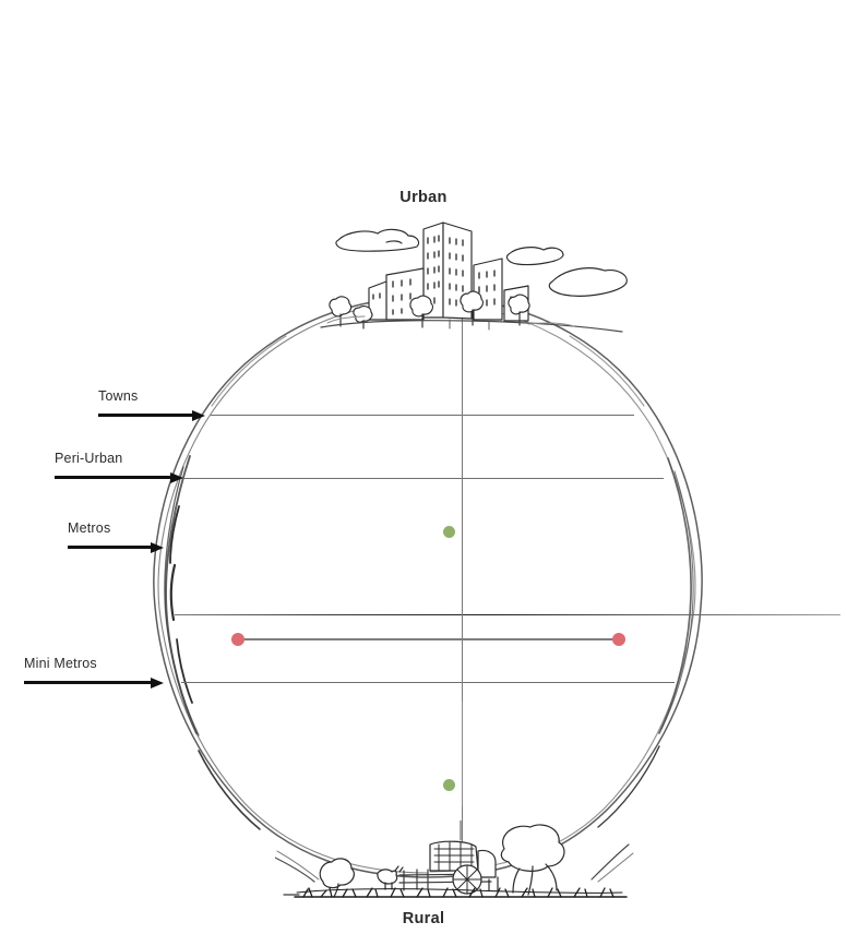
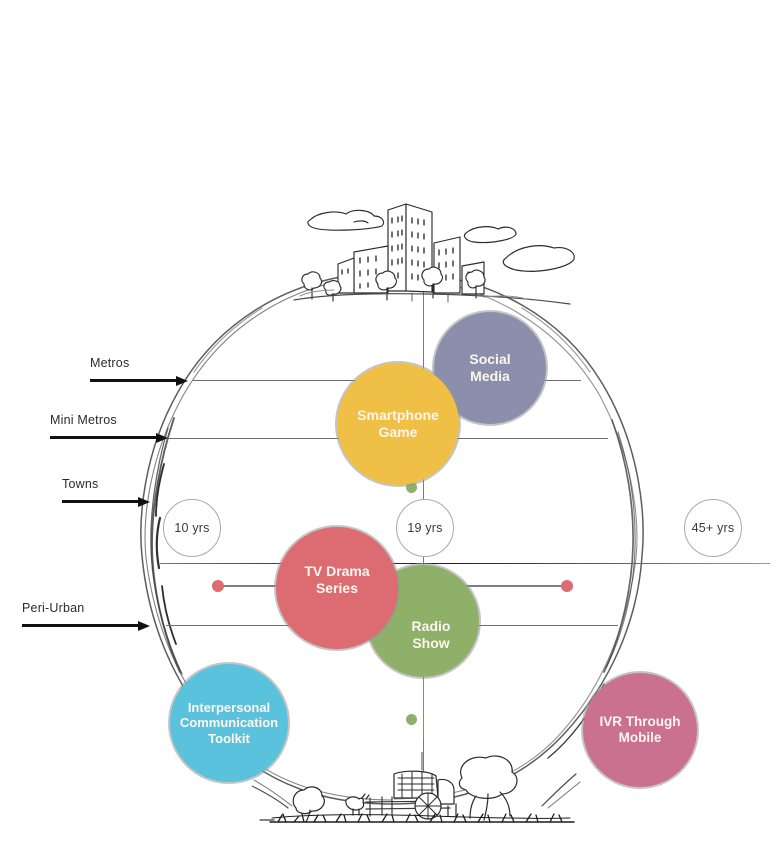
- Urban
- Rural
- Towns
+ Metros
- Peri-Urban
+ Mini Metros
- Metros
+ Towns
- Mini Metros
+ Peri-Urban
+ 10 yrs
+ 19 yrs
+ 45+ yrs
+ Social
+ Media
+ Smartphone
+ Game
+ Radio
+ Show
+ TV Drama
+ Series
+ Interpersonal
+ Communication
+ Toolkit
+ IVR Through
+ Mobile
